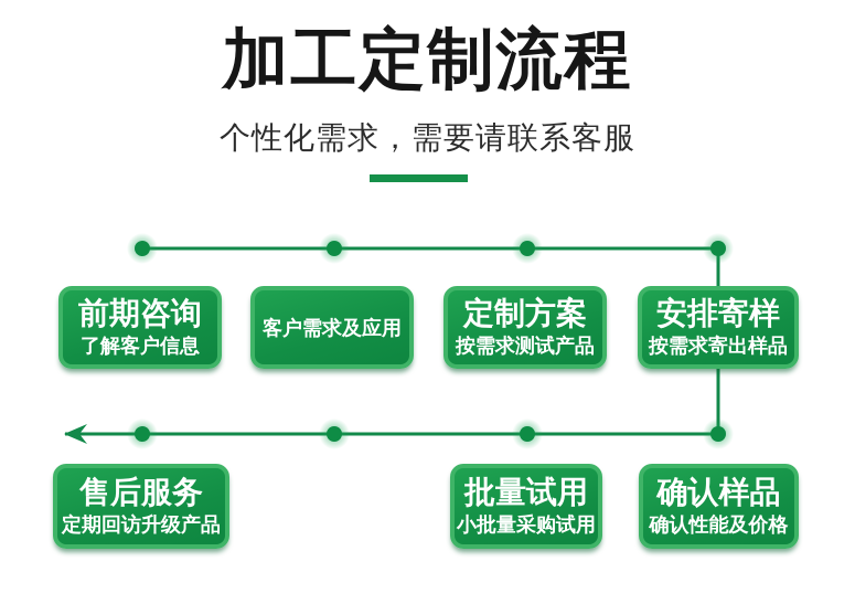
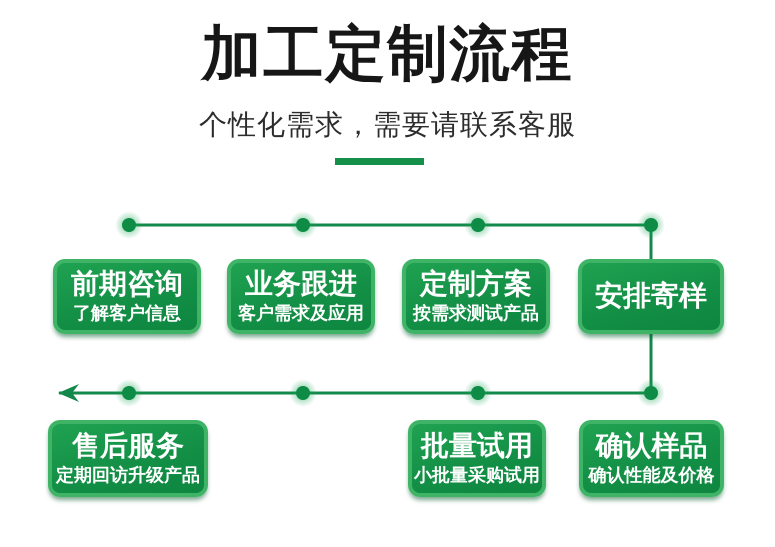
  加工定制流程
  个性化需求，需要请联系客服
  前期咨询
  了解客户信息
+ 业务跟进
  客户需求及应用
  定制方案
  按需求测试产品
  安排寄样
- 按需求寄出样品
  售后服务
  定期回访升级产品
  批量试用
  小批量采购试用
  确认样品
  确认性能及价格
